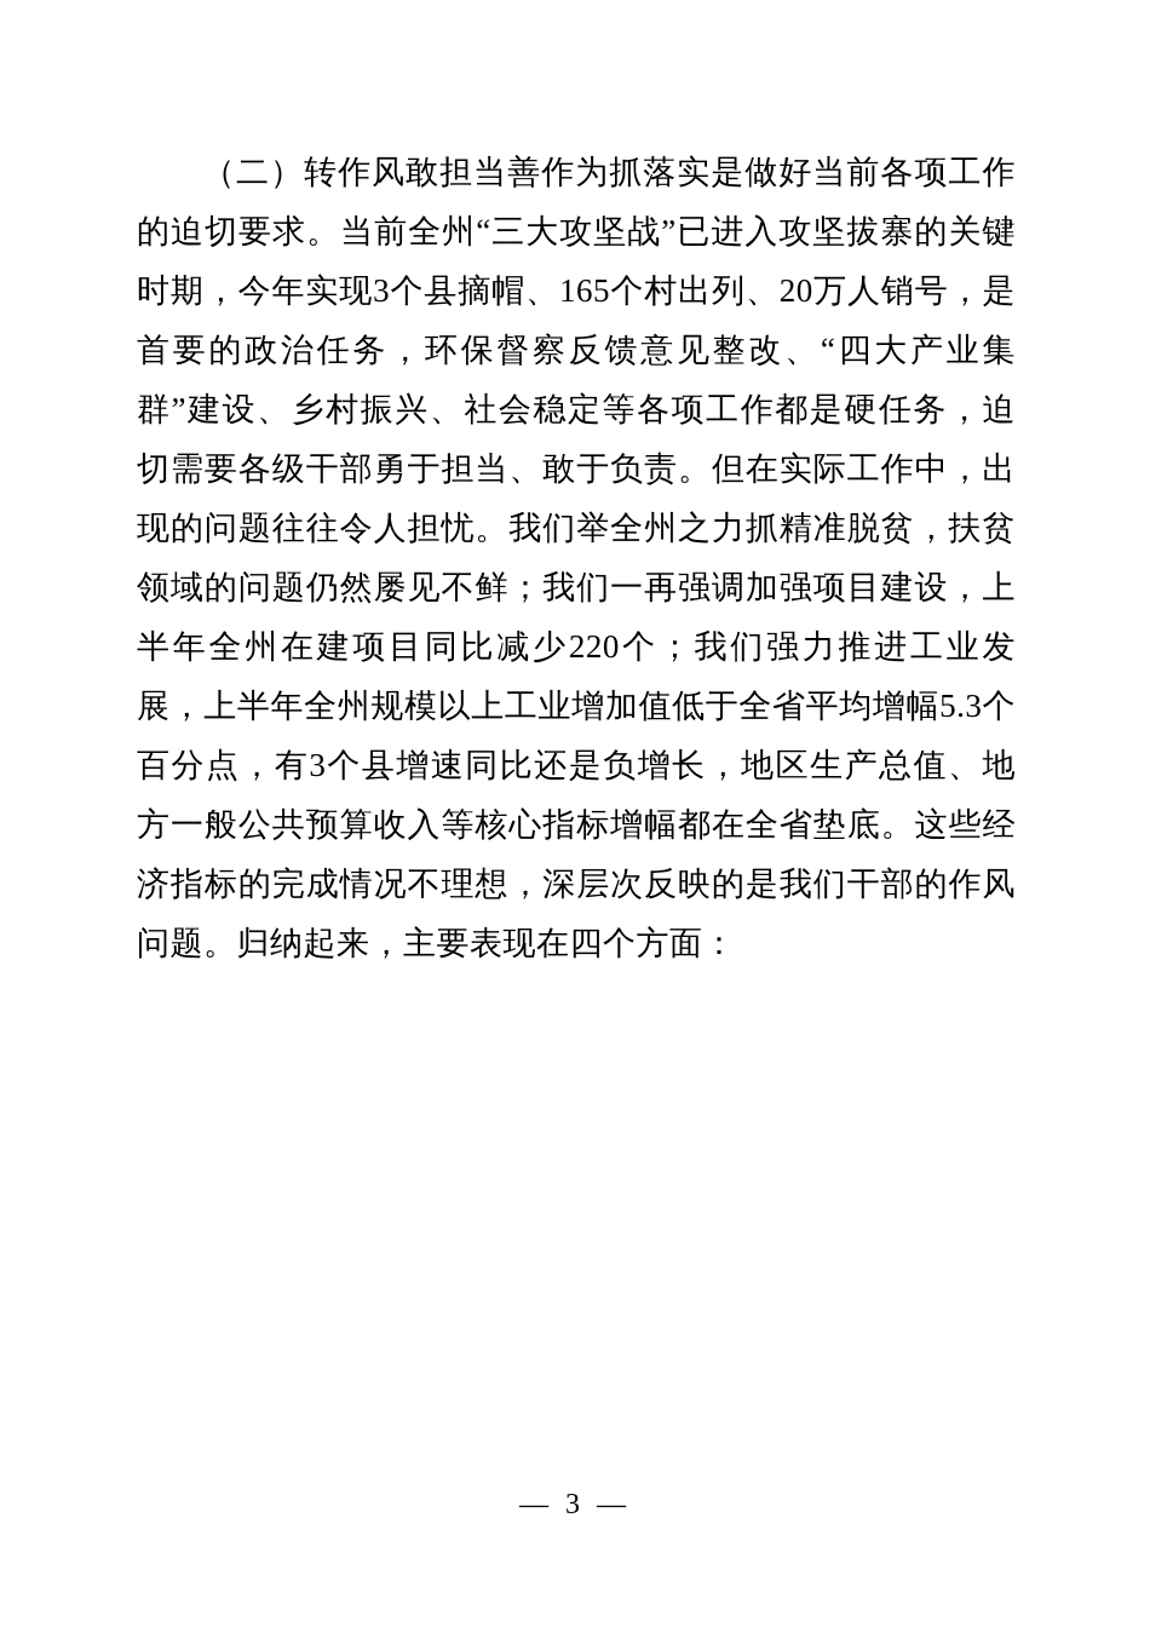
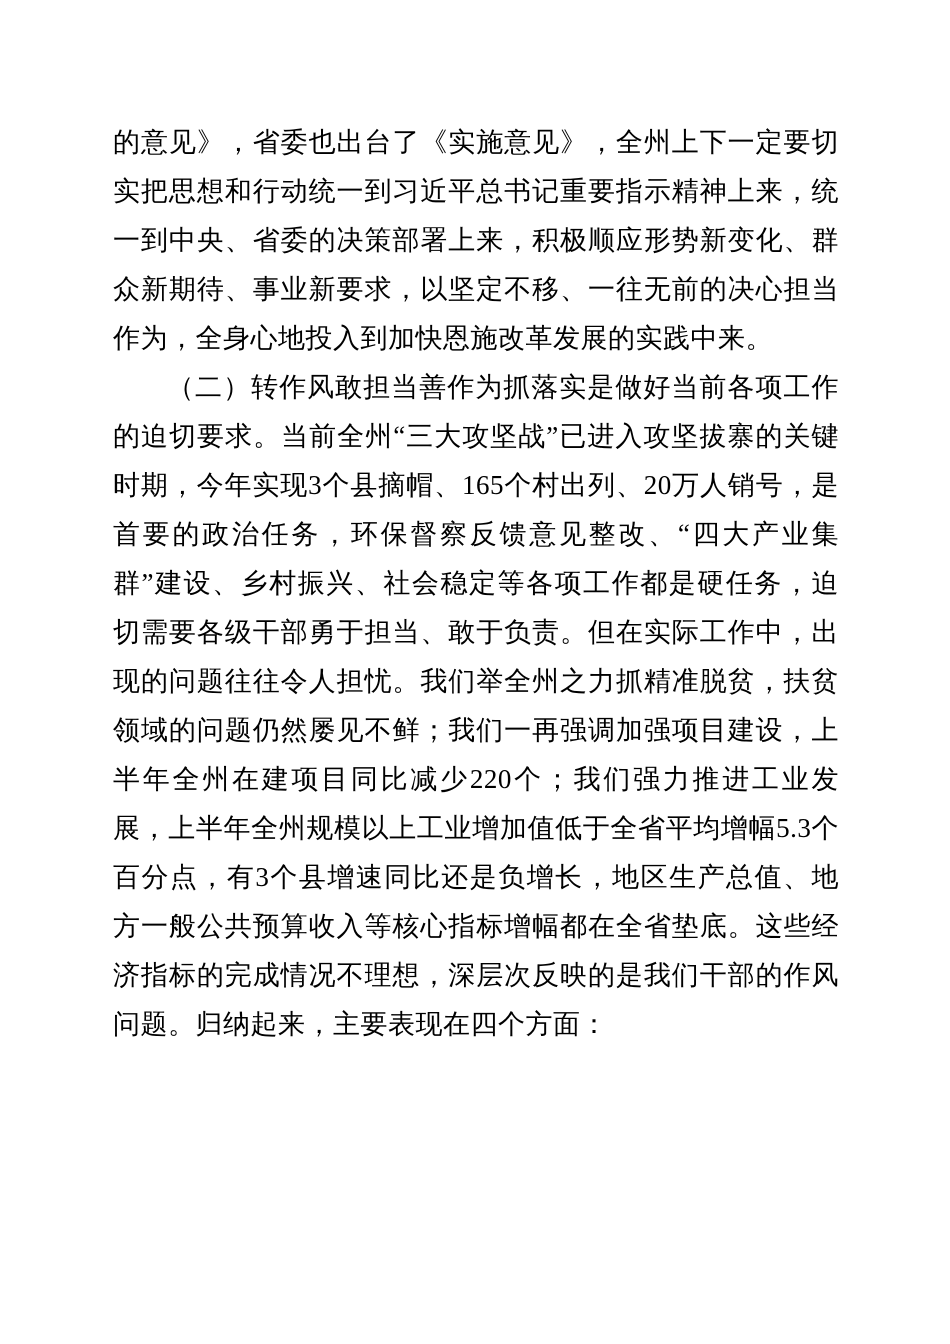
+ 的意见》，省委也出台了《实施意见》，全州上下一定要切实把思想和行动统一到习近平总书记重要指示精神上来，统一到中央、省委的决策部署上来，积极顺应形势新变化、群众新期待、事业新要求，以坚定不移、一往无前的决心担当作为，全身心地投入到加快恩施改革发展的实践中来。
  （二）转作风敢担当善作为抓落实是做好当前各项工作的迫切要求。当前全州“三大攻坚战”已进入攻坚拔寨的关键时期，今年实现3个县摘帽、165个村出列、20万人销号，是首要的政治任务，环保督察反馈意见整改、“四大产业集群”建设、乡村振兴、社会稳定等各项工作都是硬任务，迫切需要各级干部勇于担当、敢于负责。但在实际工作中，出现的问题往往令人担忧。我们举全州之力抓精准脱贫，扶贫领域的问题仍然屡见不鲜；我们一再强调加强项目建设，上半年全州在建项目同比减少220个；我们强力推进工业发展，上半年全州规模以上工业增加值低于全省平均增幅5.3个百分点，有3个县增速同比还是负增长，地区生产总值、地方一般公共预算收入等核心指标增幅都在全省垫底。这些经济指标的完成情况不理想，深层次反映的是我们干部的作风问题。归纳起来，主要表现在四个方面：
- — 3 —
